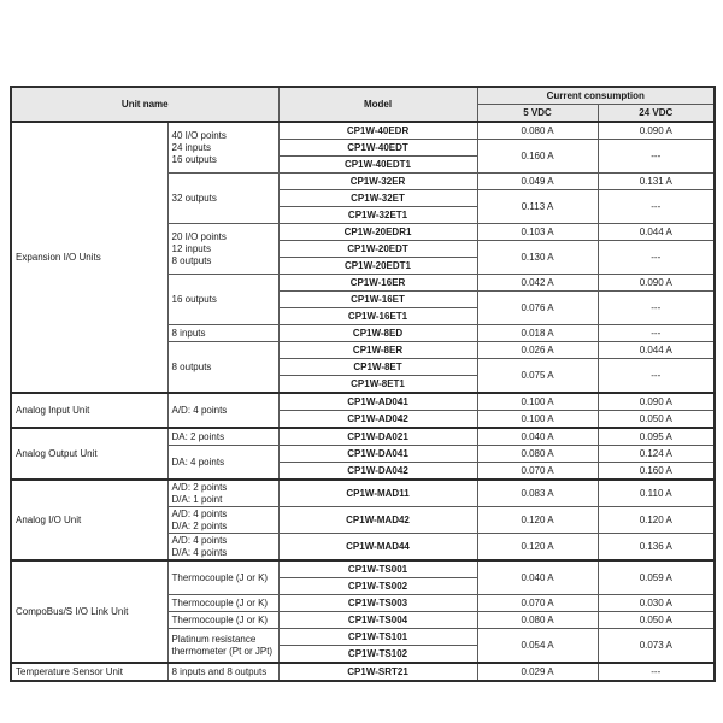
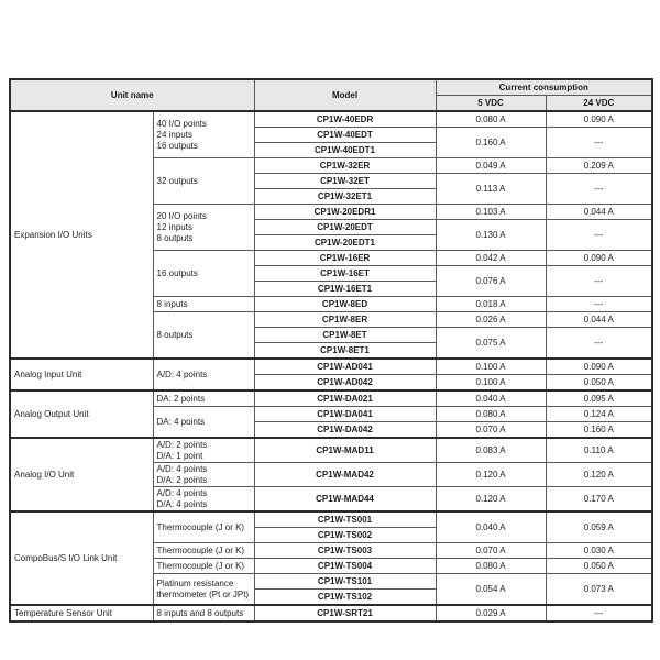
  Unit name	Model	Current consumption
  5 VDC	24 VDC
  Expansion I/O Units	40 I/O points24 inputs16 outputs	CP1W-40EDR	0.080 A	0.090 A
  CP1W-40EDT	0.160 A	---
  CP1W-40EDT1
- 32 outputs	CP1W-32ER	0.049 A	0.131 A
+ 32 outputs	CP1W-32ER	0.049 A	0.209 A
  CP1W-32ET	0.113 A	---
  CP1W-32ET1
  20 I/O points12 inputs8 outputs	CP1W-20EDR1	0.103 A	0.044 A
  CP1W-20EDT	0.130 A	---
  CP1W-20EDT1
  16 outputs	CP1W-16ER	0.042 A	0.090 A
  CP1W-16ET	0.076 A	---
  CP1W-16ET1
  8 inputs	CP1W-8ED	0.018 A	---
  8 outputs	CP1W-8ER	0.026 A	0.044 A
  CP1W-8ET	0.075 A	---
  CP1W-8ET1
  Analog Input Unit	A/D: 4 points	CP1W-AD041	0.100 A	0.090 A
  CP1W-AD042	0.100 A	0.050 A
  Analog Output Unit	DA: 2 points	CP1W-DA021	0.040 A	0.095 A
  DA: 4 points	CP1W-DA041	0.080 A	0.124 A
  CP1W-DA042	0.070 A	0.160 A
  Analog I/O Unit	A/D: 2 pointsD/A: 1 point	CP1W-MAD11	0.083 A	0.110 A
  A/D: 4 pointsD/A: 2 points	CP1W-MAD42	0.120 A	0.120 A
- A/D: 4 pointsD/A: 4 points	CP1W-MAD44	0.120 A	0.136 A
+ A/D: 4 pointsD/A: 4 points	CP1W-MAD44	0.120 A	0.170 A
  CompoBus/S I/O Link Unit	Thermocouple (J or K)	CP1W-TS001	0.040 A	0.059 A
  CP1W-TS002
  Thermocouple (J or K)	CP1W-TS003	0.070 A	0.030 A
  Thermocouple (J or K)	CP1W-TS004	0.080 A	0.050 A
  Platinum resistancethermometer (Pt or JPt)	CP1W-TS101	0.054 A	0.073 A
  CP1W-TS102
  Temperature Sensor Unit	8 inputs and 8 outputs	CP1W-SRT21	0.029 A	---
